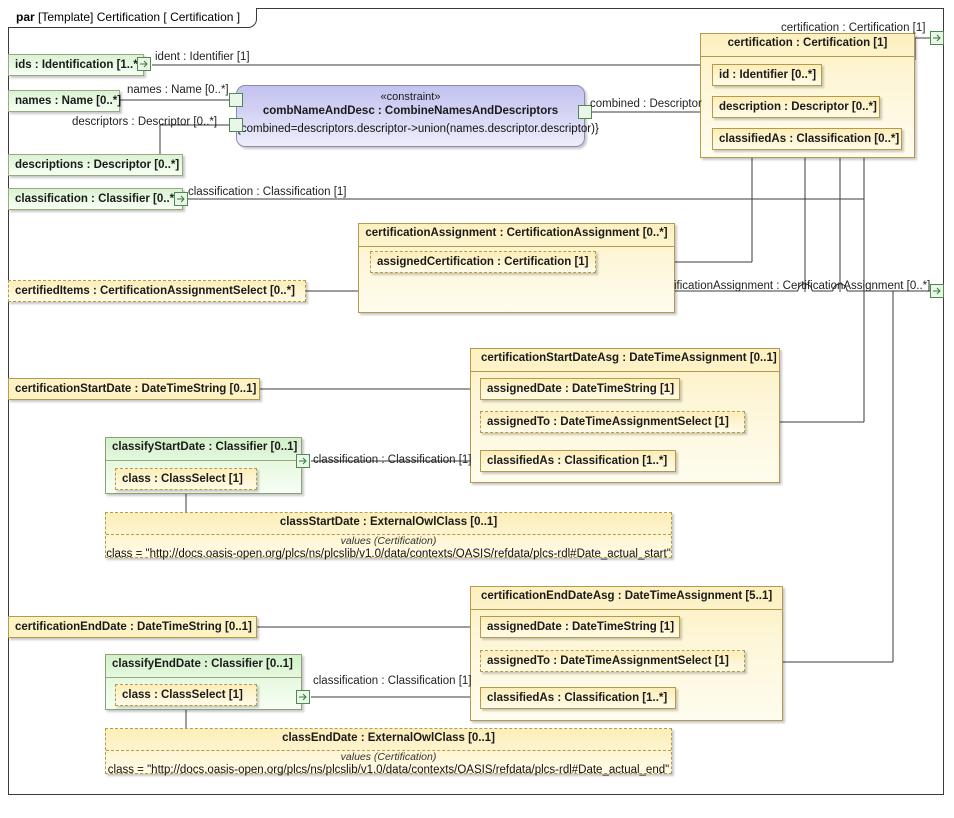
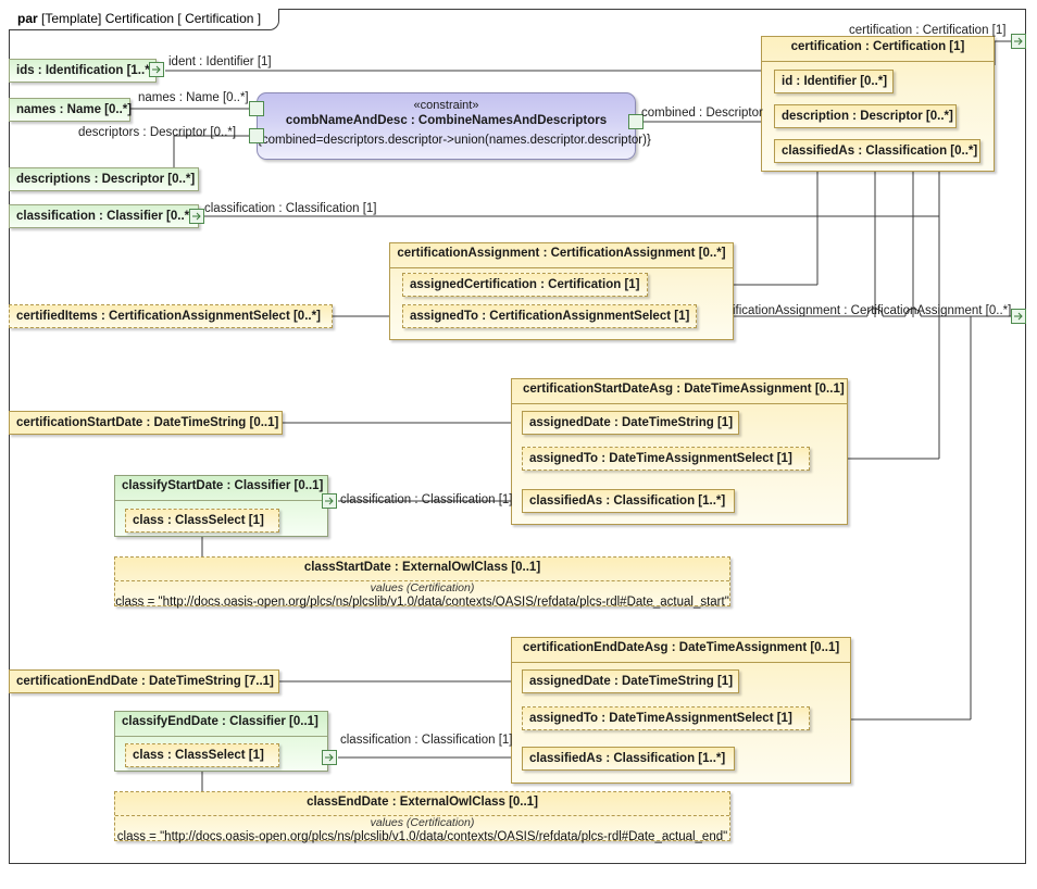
  par [Template] Certification [ Certification ]
  ids : Identification [1..*
  names : Name [0..*]
  descriptions : Descriptor [0..*]
  classification : Classifier [0..*
  «constraint»
  combNameAndDesc : CombineNamesAndDescriptors
  combined=descriptors.descriptor->union(names.descriptor.descriptor)}
  certification : Certification [1]
  id : Identifier [0..*]
  description : Descriptor [0..*]
  classifiedAs : Classification [0..*]
  certificationAssignment : CertificationAssignment [0..*]
  assignedCertification : Certification [1]
+ assignedTo : CertificationAssignmentSelect [1]
  certifiedItems : CertificationAssignmentSelect [0..*]
  certificationStartDate : DateTimeString [0..1]
  certificationStartDateAsg : DateTimeAssignment [0..1]
  assignedDate : DateTimeString [1]
  assignedTo : DateTimeAssignmentSelect [1]
  classifiedAs : Classification [1..*]
  classifyStartDate : Classifier [0..1]
  class : ClassSelect [1]
  classStartDate : ExternalOwlClass [0..1]
  values (Certification)
  class = "http://docs.oasis-open.org/plcs/ns/plcslib/v1.0/data/contexts/OASIS/refdata/plcs-rdl#Date_actual_start"
- certificationEndDate : DateTimeString [0..1]
+ certificationEndDate : DateTimeString [7..1]
- certificationEndDateAsg : DateTimeAssignment [5..1]
+ certificationEndDateAsg : DateTimeAssignment [0..1]
  assignedDate : DateTimeString [1]
  assignedTo : DateTimeAssignmentSelect [1]
  classifiedAs : Classification [1..*]
  classifyEndDate : Classifier [0..1]
  class : ClassSelect [1]
  classEndDate : ExternalOwlClass [0..1]
  values (Certification)
  class = "http://docs.oasis-open.org/plcs/ns/plcslib/v1.0/data/contexts/OASIS/refdata/plcs-rdl#Date_actual_end"
  ident : Identifier [1]
  names : Name [0..*]
  descriptors : Descriptor [0..*]
  combined : Descriptor
  classification : Classification [1]
  certification : Certification [1]
  ificationAssignment : CertificationAssignment [0..*]
  classification : Classification [1]
  classification : Classification [1]
